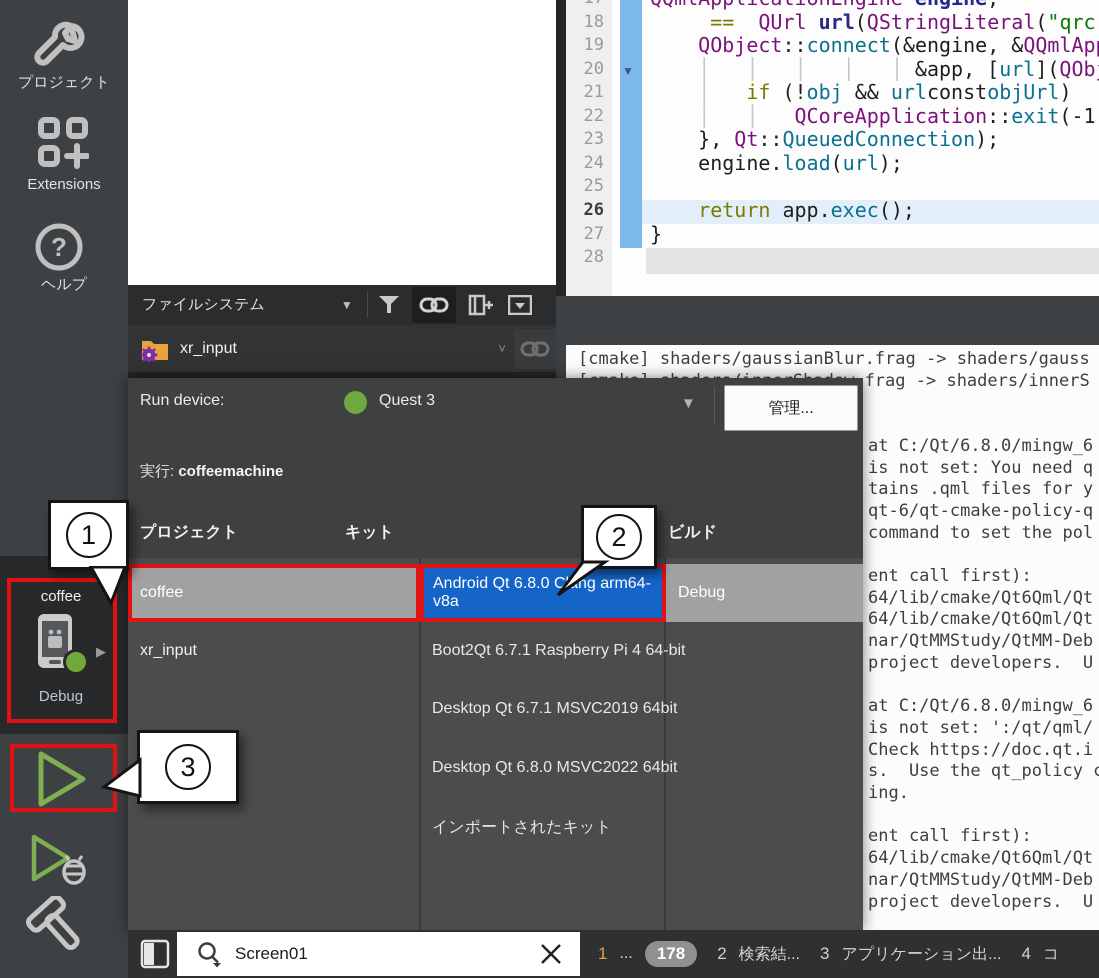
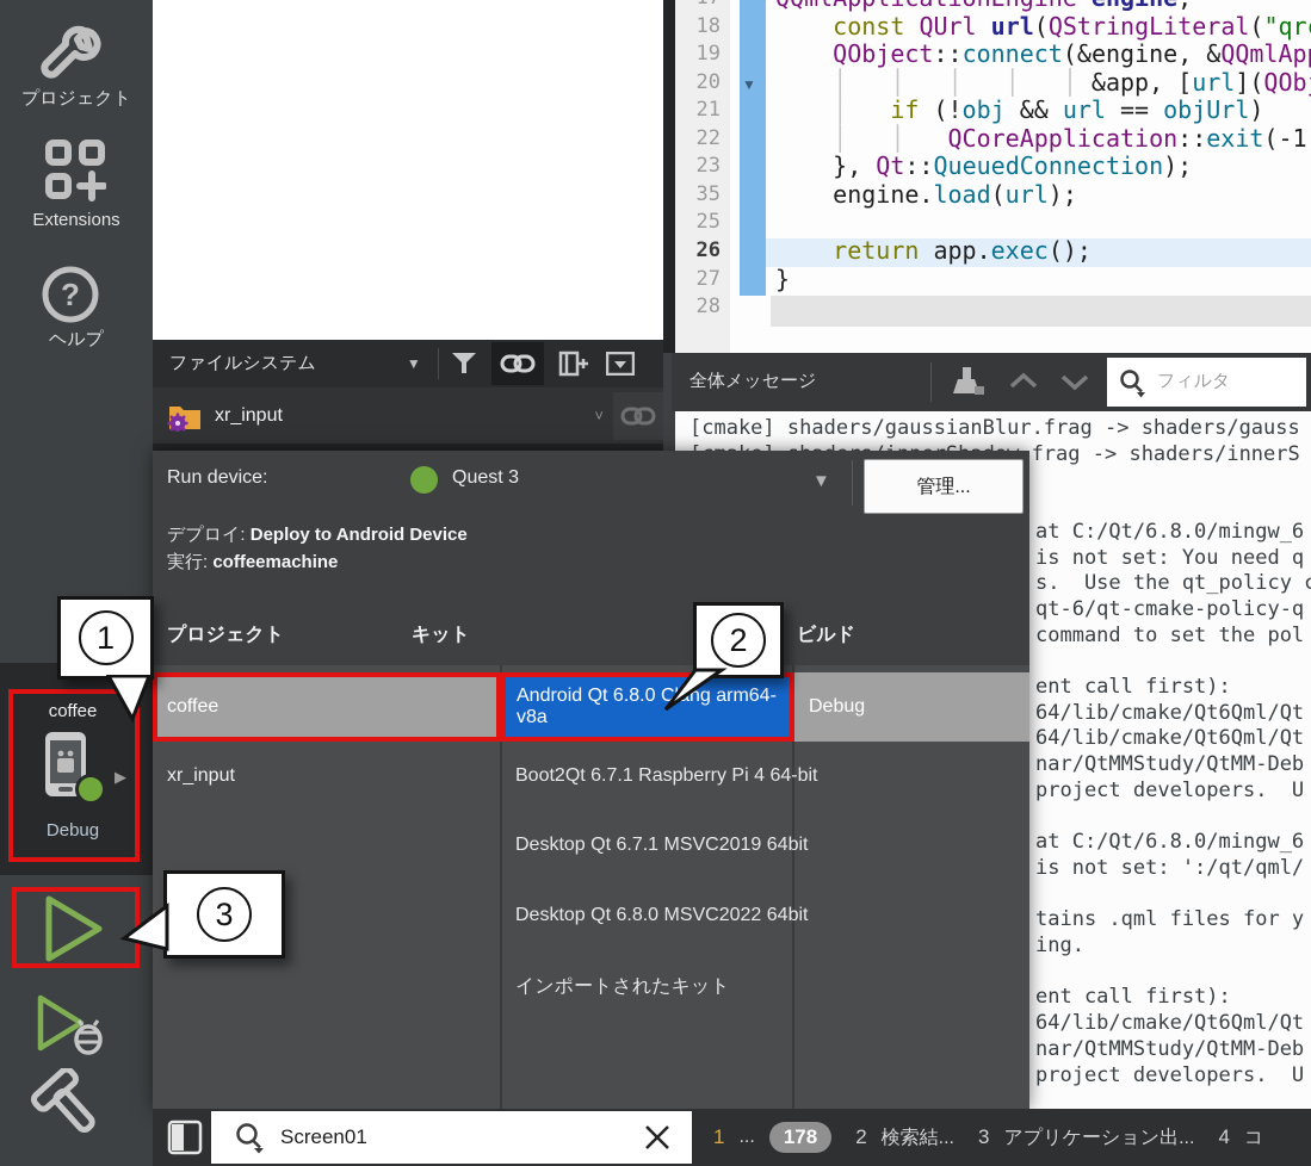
  プロジェクト
  Extensions
  ?
  ヘルプ
  coffee
  ▶
  Debug
  ファイルシステム
  ▼
  xr_input
  ˅
  18
  19
  20
  21
  22
  23
- 24
+ 35
  25
  26
  27
  28
- == QUrl url(QStringLiteral("qrc
+ const QUrl url(QStringLiteral("qr
  QObject::connect(&engine, &QQmlAp
  │ │ │ │ │ &app, [url](QOb
- │ if (!obj && urlconstobjUrl)
+ │ if (!obj && url == objUrl)
  │ │ QCoreApplication::exit(-1
  }, Qt::QueuedConnection);
  engine.load(url);
  return app.exec();
  }
  ▼
+ 全体メッセージ
+ フィルタ
  [cmake] shaders/gaussianBlur.frag -> shaders/gauss
  at C:/Qt/6.8.0/mingw_6
  is not set: You need q
- tains .qml files for y
+ s. Use the qt_policy c
  qt-6/qt-cmake-policy-q
  command to set the pol
  ent call first):
  64/lib/cmake/Qt6Qml/Qt
  64/lib/cmake/Qt6Qml/Qt
  nar/QtMMStudy/QtMM-Deb
  project developers. U
  at C:/Qt/6.8.0/mingw_6
  is not set: ':/qt/qml/
- Check https://doc.qt.i
- s. Use the qt_policy c
+ tains .qml files for y
  ing.
  ent call first):
  64/lib/cmake/Qt6Qml/Qt
  nar/QtMMStudy/QtMM-Deb
  project developers. U
  Run device:
  Quest 3
  ▼
  管理...
+ デプロイ: Deploy to Android Device
  実行: coffeemachine
  プロジェクト
  キット
  ビルド
  coffee
  Android Qt 6.8.0 Cng arm64-v8a
  Debug
  xr_input
  Boot2Qt 6.7.1 Raspberry Pi 4 64-bit
  Desktop Qt 6.7.1 MSVC2019 64bit
  Desktop Qt 6.8.0 MSVC2022 64bit
  インポートされたキット
  Screen01
  1
  ...
  178
  2
  検索結...
  3
  アプリケーション出...
  4
  コ
  1
  2
  3
